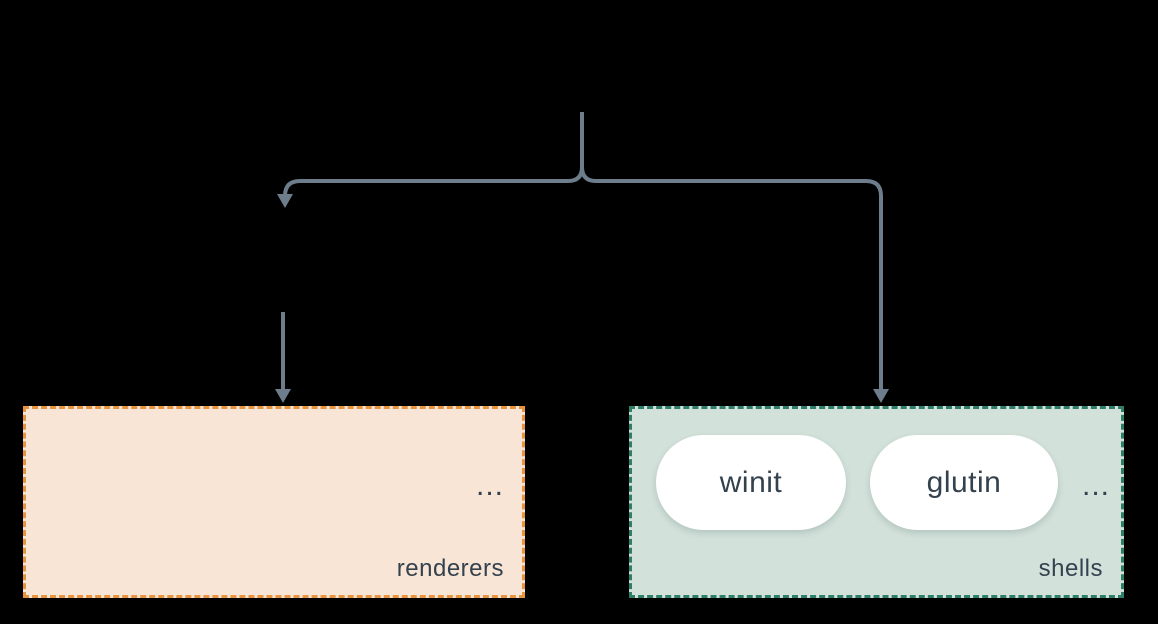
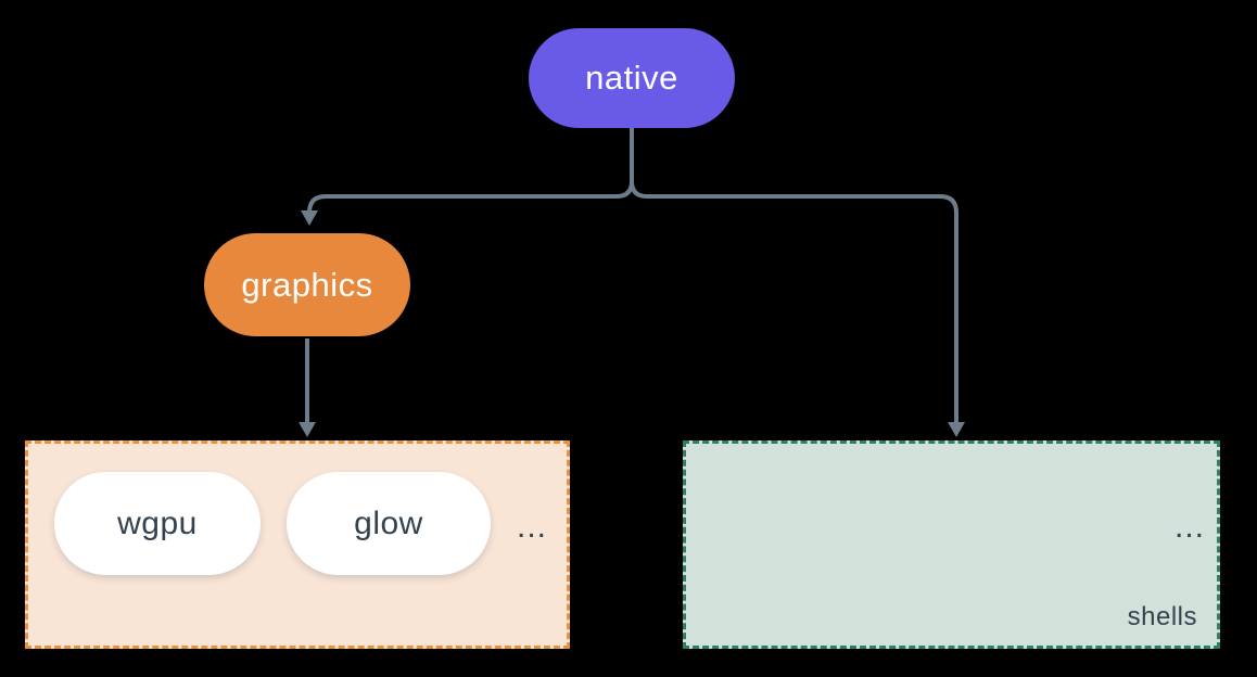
+ native
+ graphics
+ wgpu
+ glow
  ...
- renderers
- winit
- glutin
  ...
  shells
